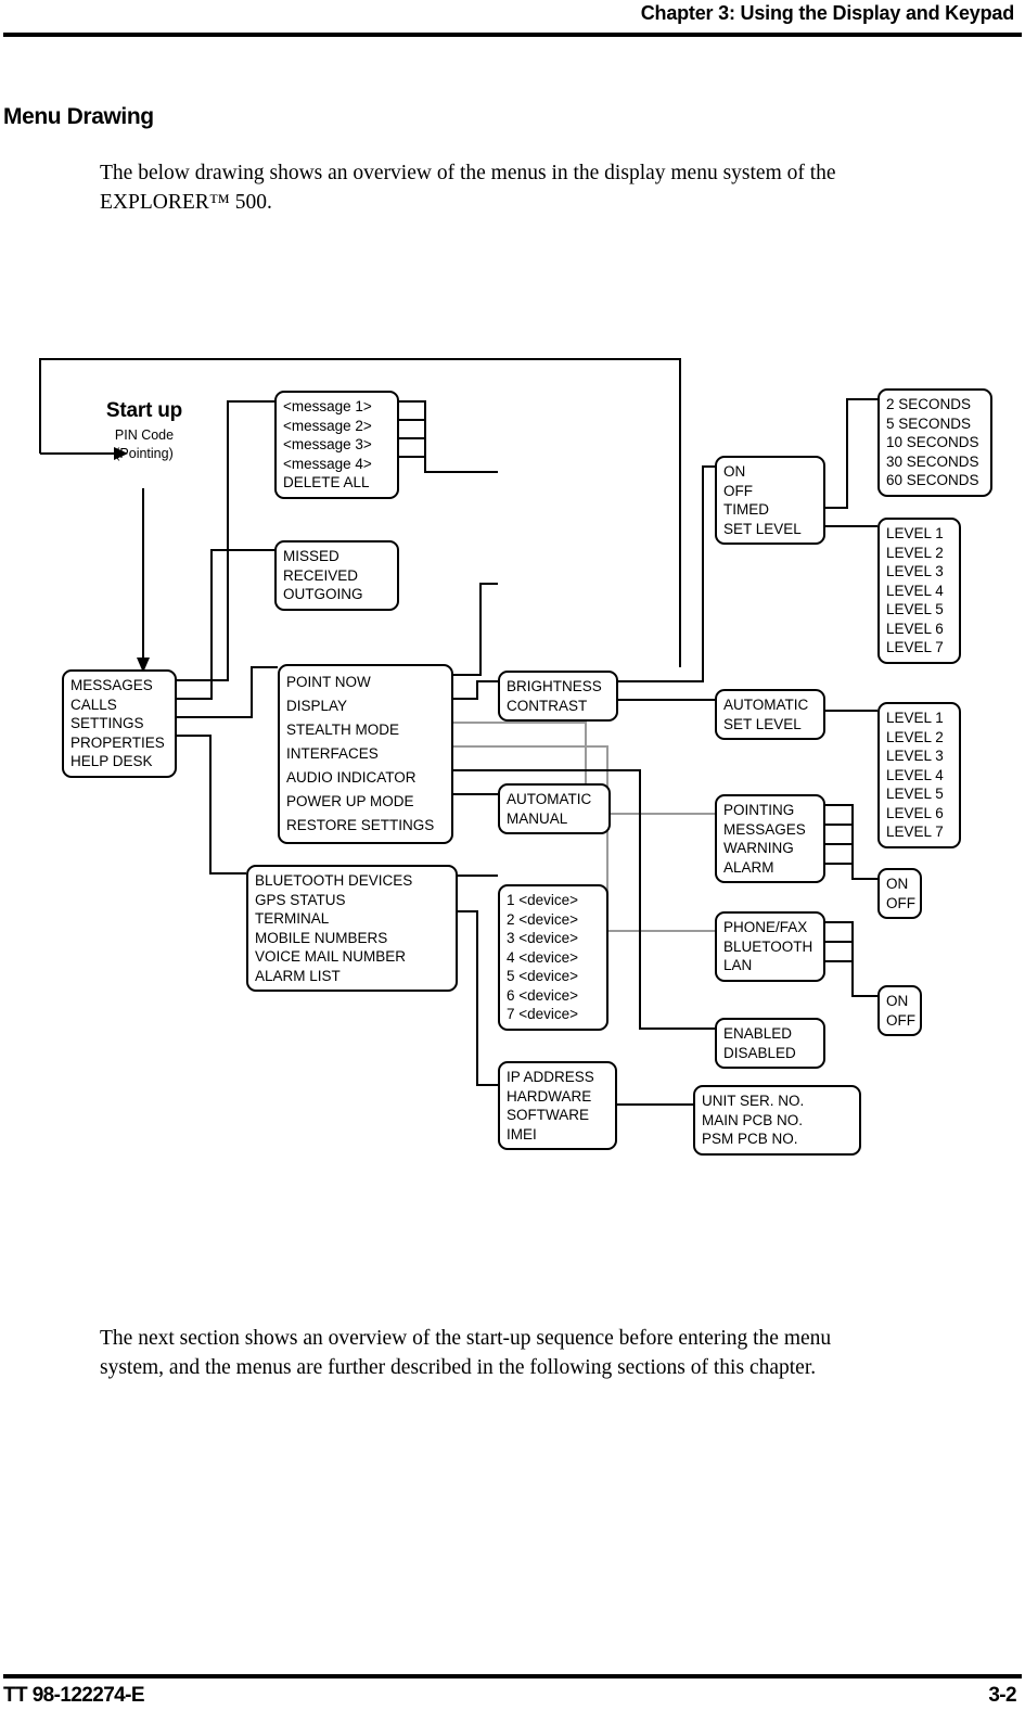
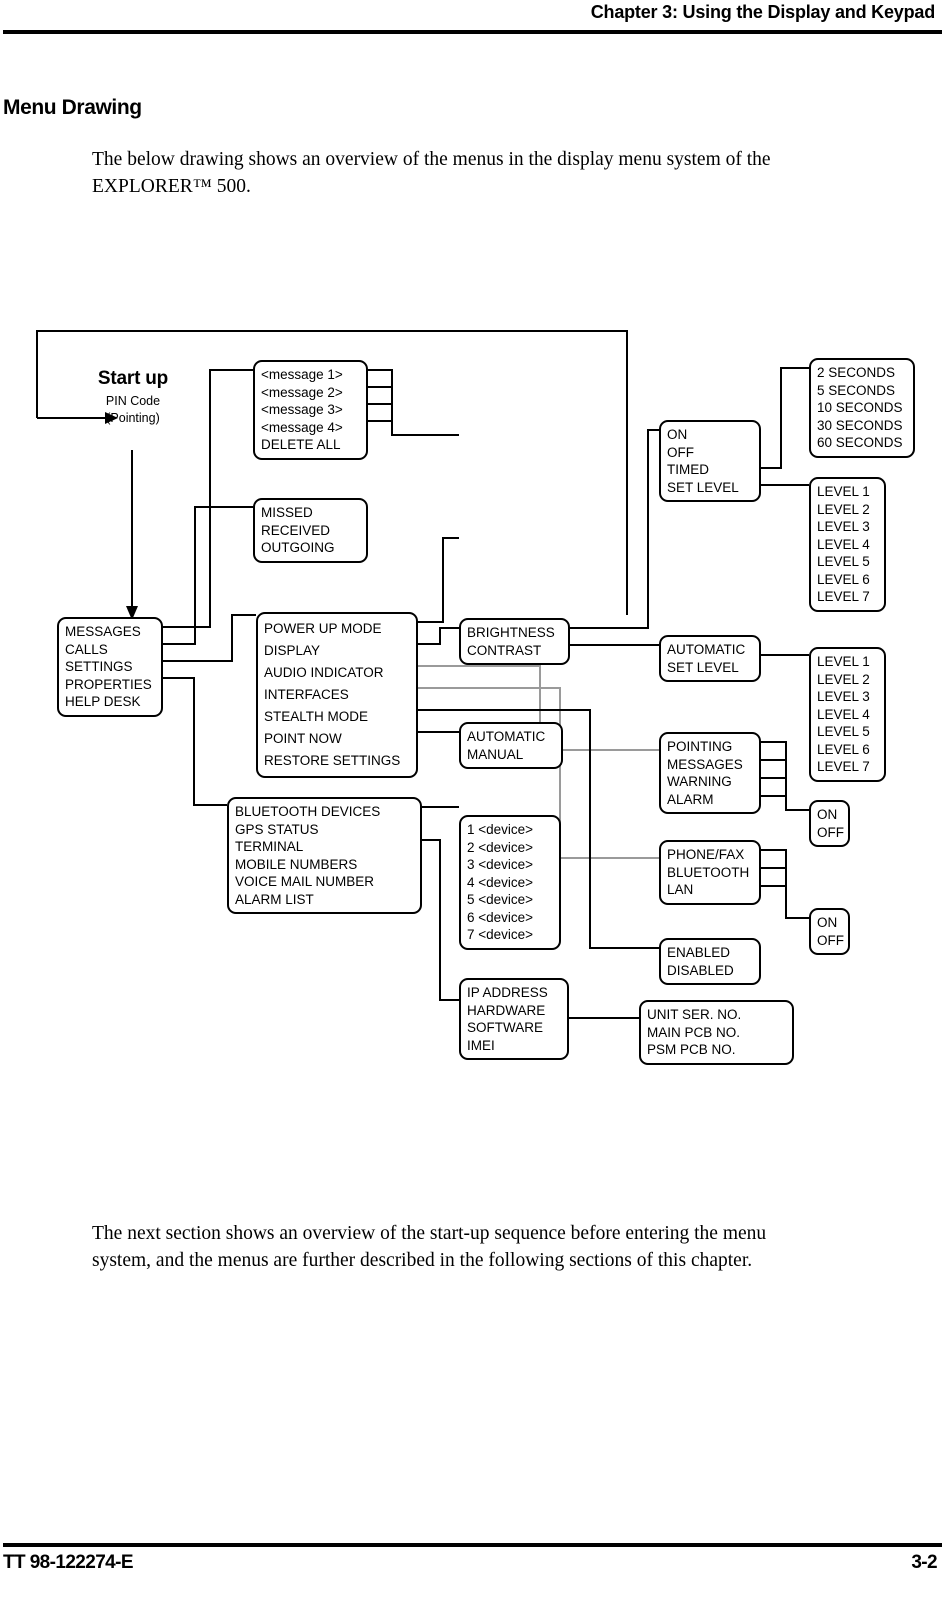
  Chapter 3: Using the Display and Keypad
  Menu Drawing
  The below drawing shows an overview of the menus in the display menu system of the EXPLORER™ 500.
  Start up
  PIN Code
  (Pointing)
  <message 1>
  <message 2>
  <message 3>
  <message 4>
  DELETE ALL
  MISSED
  RECEIVED
  OUTGOING
  MESSAGES
  CALLS
  SETTINGS
  PROPERTIES
  HELP DESK
- POINT NOW
+ POWER UP MODE
  DISPLAY
- STEALTH MODE
+ AUDIO INDICATOR
  INTERFACES
- AUDIO INDICATOR
+ STEALTH MODE
- POWER UP MODE
+ POINT NOW
  RESTORE SETTINGS
  BRIGHTNESS
  CONTRAST
  ON
  OFF
  TIMED
  SET LEVEL
  2 SECONDS
  5 SECONDS
  10 SECONDS
  30 SECONDS
  60 SECONDS
  LEVEL 1
  LEVEL 2
  LEVEL 3
  LEVEL 4
  LEVEL 5
  LEVEL 6
  LEVEL 7
  AUTOMATIC
  SET LEVEL
  LEVEL 1
  LEVEL 2
  LEVEL 3
  LEVEL 4
  LEVEL 5
  LEVEL 6
  LEVEL 7
  POINTING
  MESSAGES
  WARNING
  ALARM
  ON
  OFF
  AUTOMATIC
  MANUAL
  PHONE/FAX
  BLUETOOTH
  LAN
  ON
  OFF
  ENABLED
  DISABLED
  BLUETOOTH DEVICES
  GPS STATUS
  TERMINAL
  MOBILE NUMBERS
  VOICE MAIL NUMBER
  ALARM LIST
  1 <device>
  2 <device>
  3 <device>
  4 <device>
  5 <device>
  6 <device>
  7 <device>
  IP ADDRESS
  HARDWARE
  SOFTWARE
  IMEI
  UNIT SER. NO.
  MAIN PCB NO.
  PSM PCB NO.
  The next section shows an overview of the start-up sequence before entering the menu system, and the menus are further described in the following sections of this chapter.
  TT 98-122274-E
  3-2
